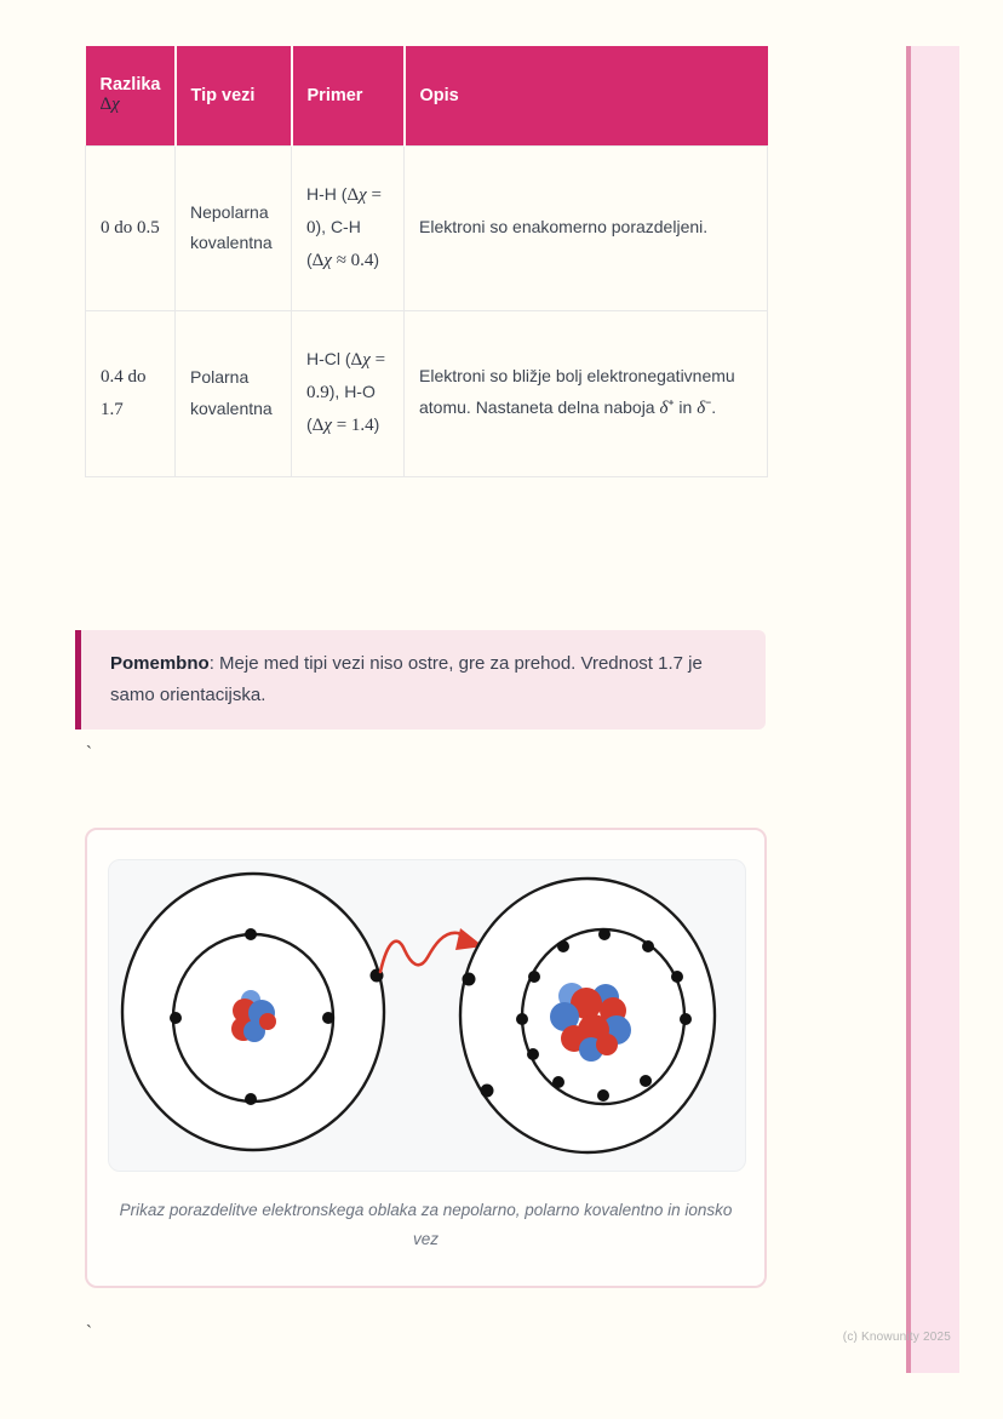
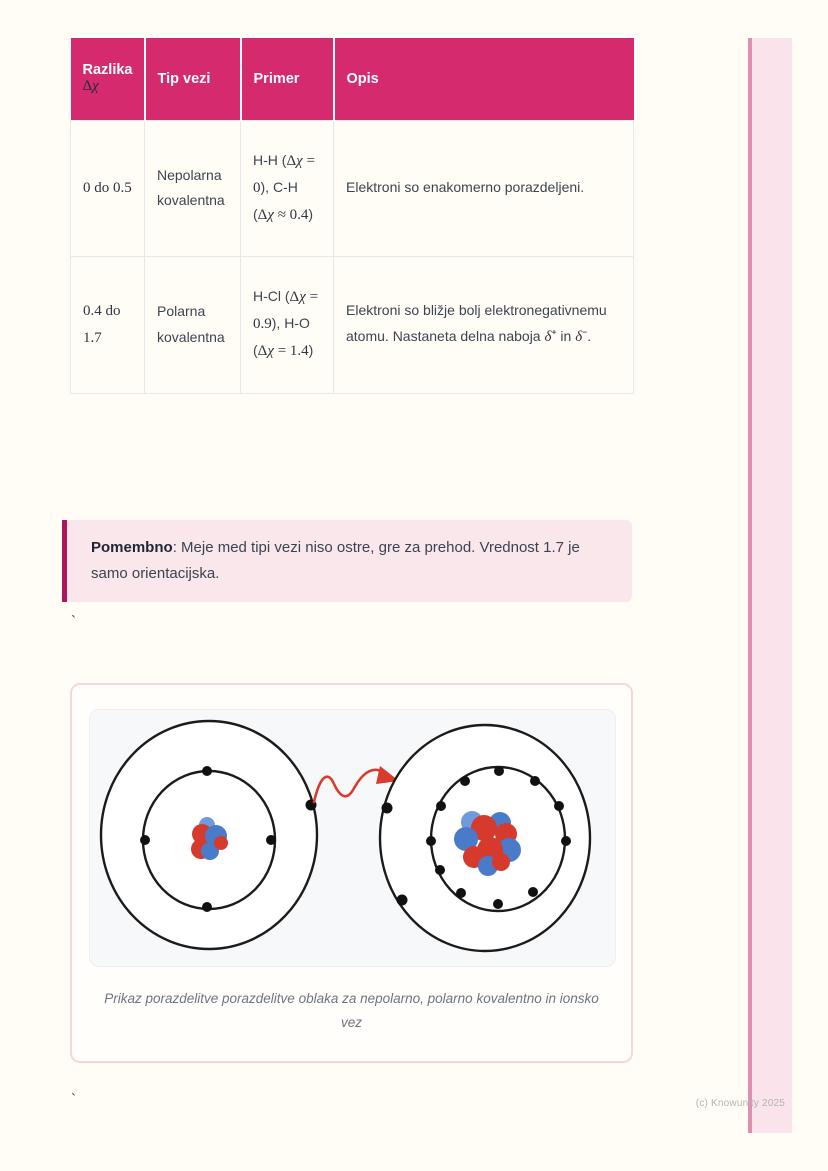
  Razlika Δχ	Tip vezi	Primer	Opis
  0 do 0.5	Nepolarna kovalentna	H-H (Δχ = 0), C-H (Δχ ≈ 0.4)	Elektroni so enakomerno porazdeljeni.
  0.4 do 1.7	Polarna kovalentna	H-Cl (Δχ = 0.9), H-O (Δχ = 1.4)	Elektroni so bližje bolj elektronegativnemu atomu. Nastaneta delna naboja δ⁺ in δ⁻.
  Pomembno: Meje med tipi vezi niso ostre, gre za prehod. Vrednost 1.7 je samo orientacijska.
  `
- Prikaz porazdelitve elektronskega oblaka za nepolarno, polarno kovalentno in ionsko vez
+ Prikaz porazdelitve porazdelitve oblaka za nepolarno, polarno kovalentno in ionsko vez
  `
  (c) Knowunity 2025
